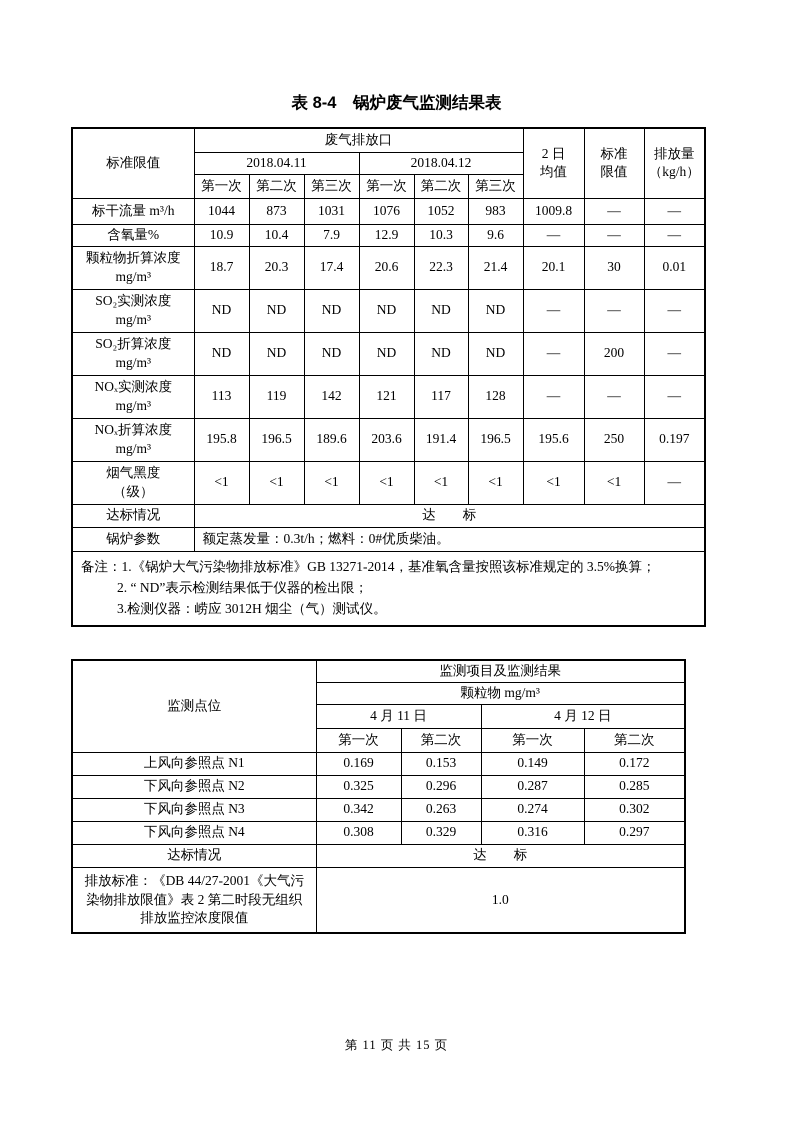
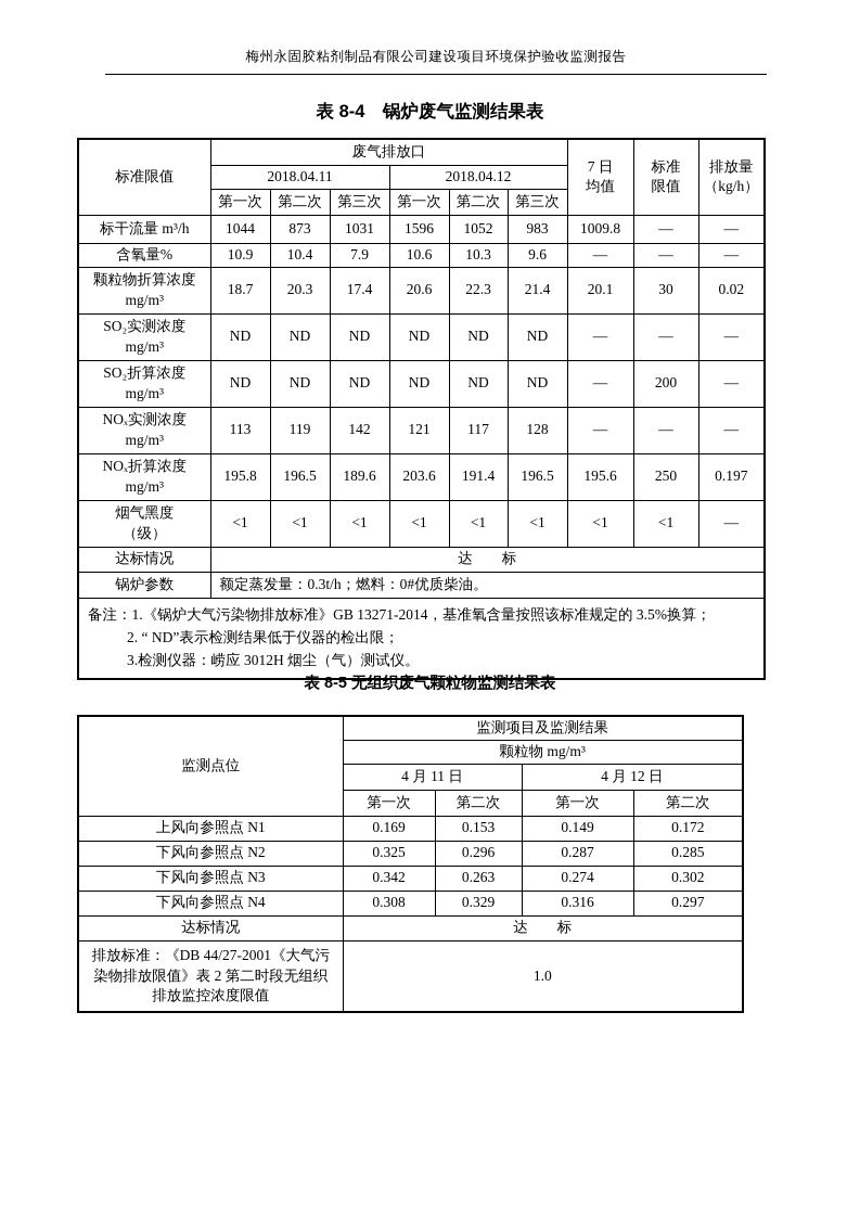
+ 梅州永固胶粘剂制品有限公司建设项目环境保护验收监测报告
  表 8-4 锅炉废气监测结果表
- 标准限值	废气排放口	2 日 均值	标准 限值	排放量 （kg/h）
+ 标准限值	废气排放口	7 日 均值	标准 限值	排放量 （kg/h）
  2018.04.11	2018.04.12
  第一次	第二次	第三次	第一次	第二次	第三次
- 标干流量 m³/h	1044	873	1031	1076	1052	983	1009.8	—	—
+ 标干流量 m³/h	1044	873	1031	1596	1052	983	1009.8	—	—
- 含氧量%	10.9	10.4	7.9	12.9	10.3	9.6	—	—	—
+ 含氧量%	10.9	10.4	7.9	10.6	10.3	9.6	—	—	—
- 颗粒物折算浓度 mg/m³	18.7	20.3	17.4	20.6	22.3	21.4	20.1	30	0.01
+ 颗粒物折算浓度 mg/m³	18.7	20.3	17.4	20.6	22.3	21.4	20.1	30	0.02
  SO₂实测浓度 mg/m³	ND	ND	ND	ND	ND	ND	—	—	—
  SO₂折算浓度 mg/m³	ND	ND	ND	ND	ND	ND	—	200	—
  NOₓ实测浓度 mg/m³	113	119	142	121	117	128	—	—	—
  NOₓ折算浓度 mg/m³	195.8	196.5	189.6	203.6	191.4	196.5	195.6	250	0.197
  烟气黑度 （级）	<1	<1	<1	<1	<1	<1	<1	<1	—
  达标情况	达 标
  锅炉参数	额定蒸发量：0.3t/h；燃料：0#优质柴油。
  备注：1.《锅炉大气污染物排放标准》GB 13271-2014，基准氧含量按照该标准规定的 3.5%换算； 2. “ ND”表示检测结果低于仪器的检出限； 3.检测仪器：崂应 3012H 烟尘（气）测试仪。
+ 表 8-5 无组织废气颗粒物监测结果表
  监测点位	监测项目及监测结果
  颗粒物 mg/m³
  4 月 11 日	4 月 12 日
  第一次	第二次	第一次	第二次
  上风向参照点 N1	0.169	0.153	0.149	0.172
  下风向参照点 N2	0.325	0.296	0.287	0.285
  下风向参照点 N3	0.342	0.263	0.274	0.302
  下风向参照点 N4	0.308	0.329	0.316	0.297
  达标情况	达 标
  排放标准：《DB 44/27-2001《大气污 染物排放限值》表 2 第二时段无组织 排放监控浓度限值	1.0
- 第 11 页 共 15 页
